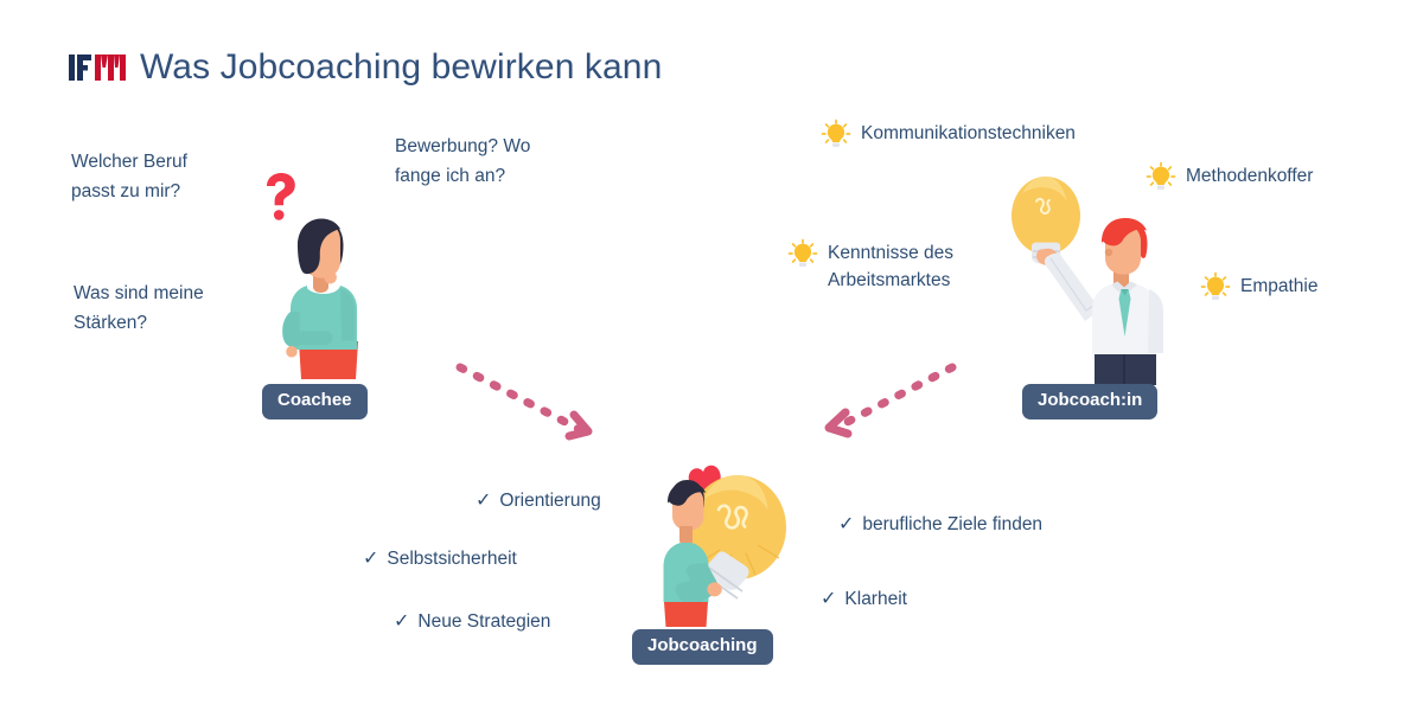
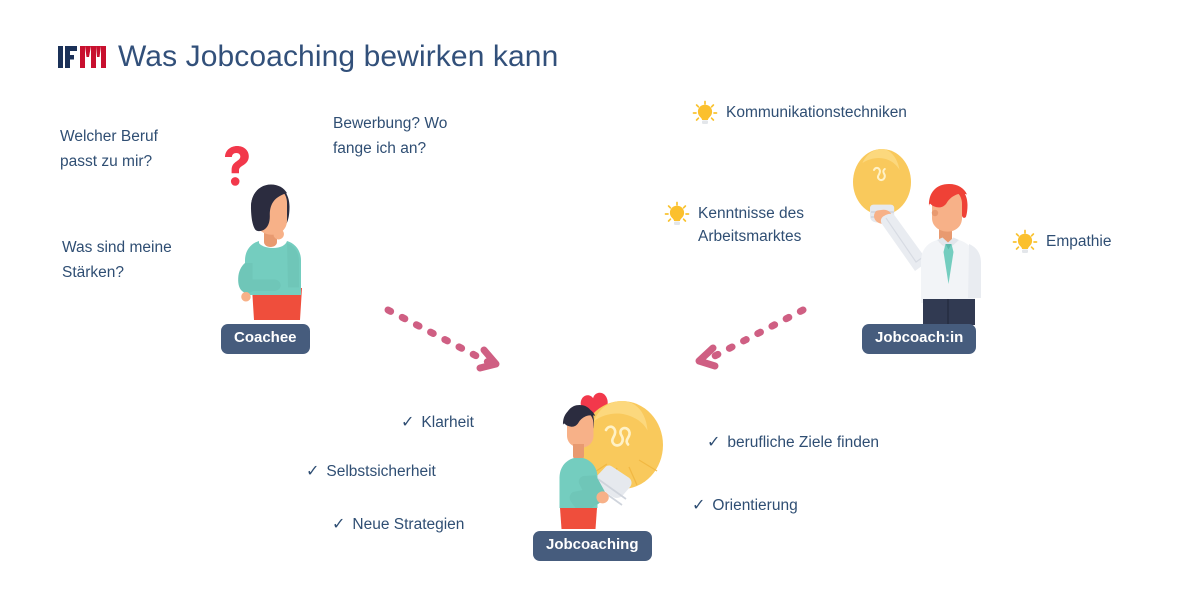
  Was Jobcoaching bewirken kann
  Welcher Beruf
  passt zu mir?
  Was sind meine
  Stärken?
  Bewerbung? Wo
  fange ich an?
  Coachee
  Kommunikationstechniken
- Methodenkoffer
  Kenntnisse des
  Arbeitsmarktes
  Empathie
  Jobcoach:in
  ✓
- Orientierung
+ Klarheit
  ✓
  Selbstsicherheit
  ✓
  Neue Strategien
  ✓
  berufliche Ziele finden
  ✓
- Klarheit
+ Orientierung
  Jobcoaching
